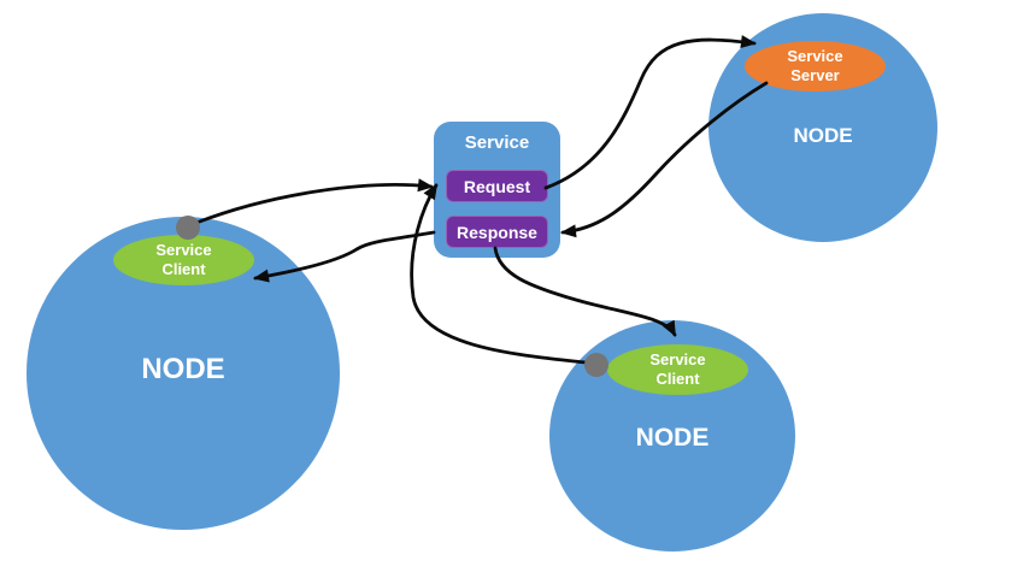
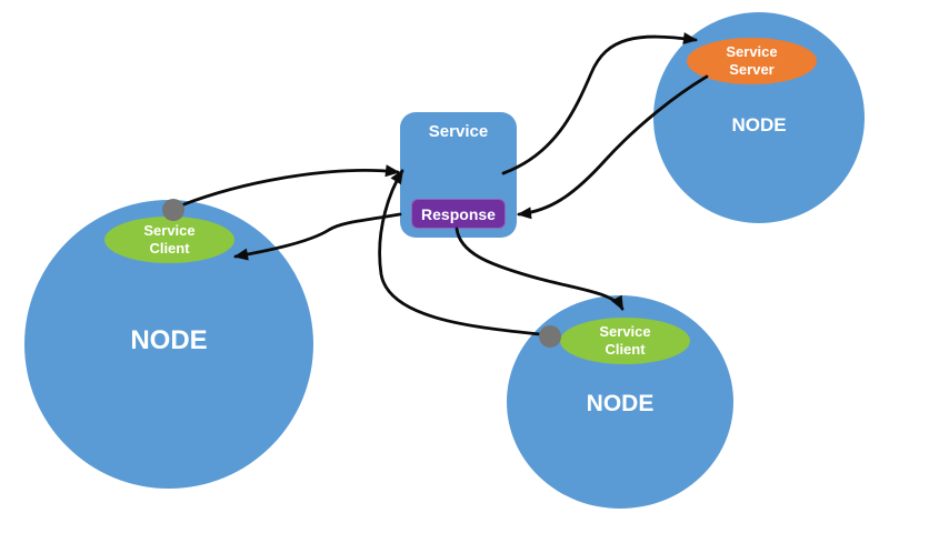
  NODE
  Service
  Client
  NODE
  Service
  Server
  NODE
  Service
  Client
  Service
- Request
  Response
